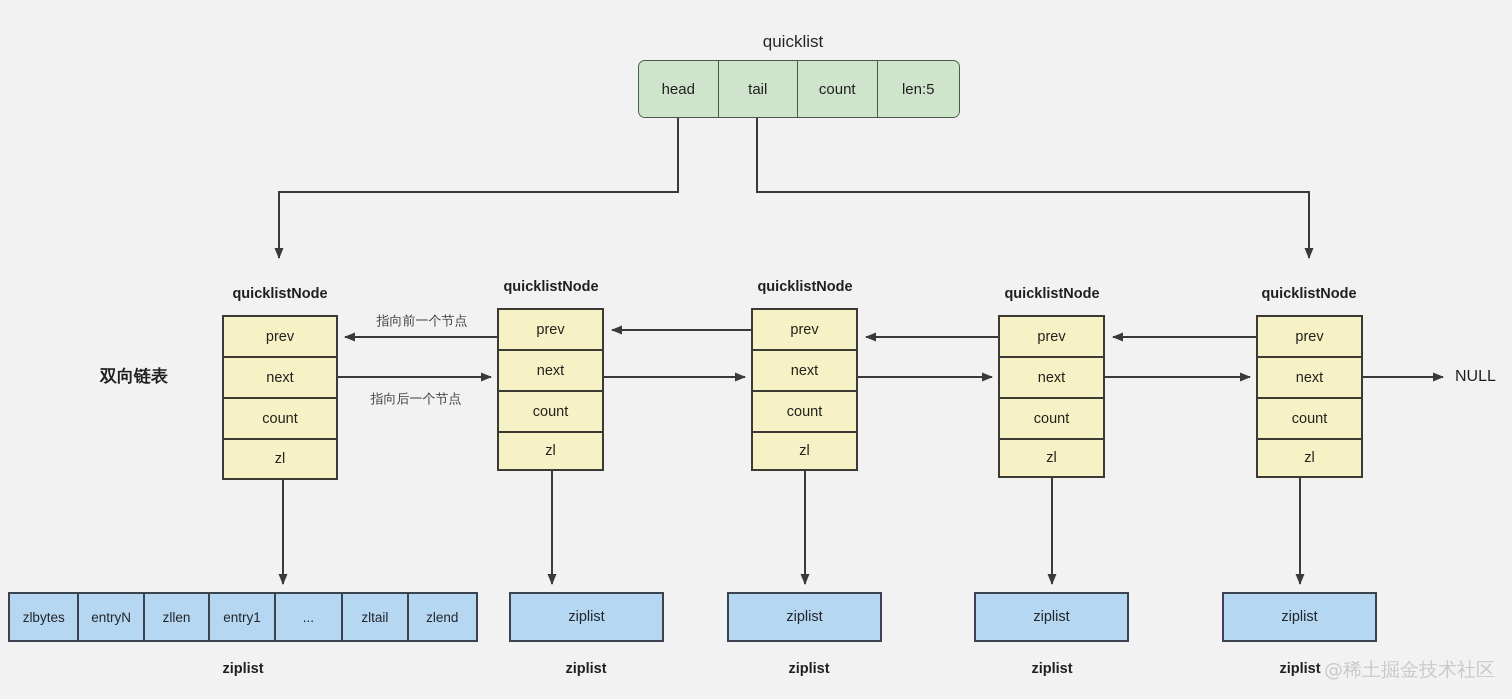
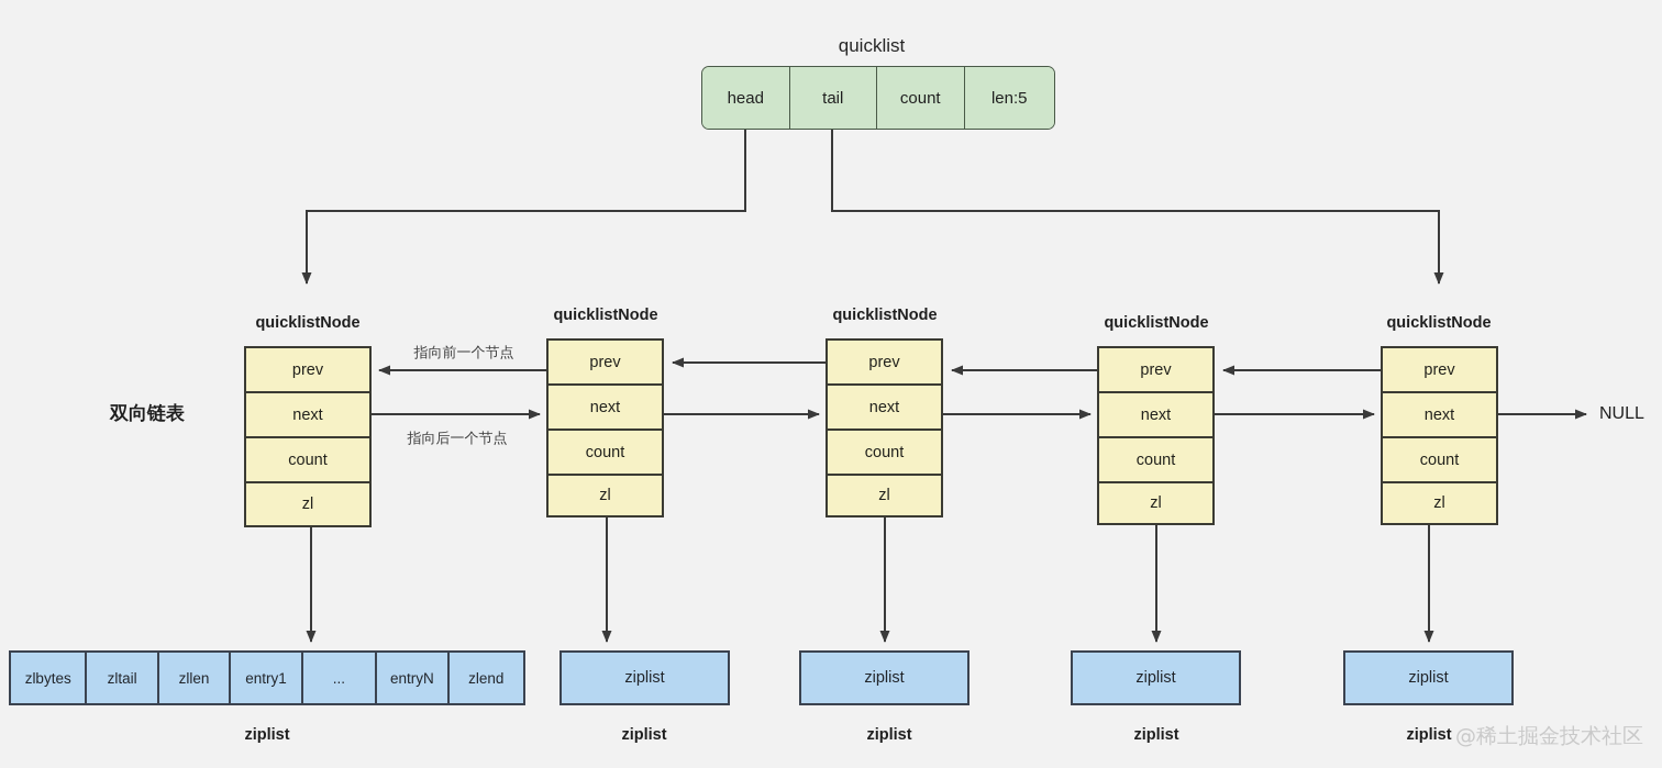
  quicklist
  head
  tail
  count
  len:5
  双向链表
  指向前一个节点
  指向后一个节点
  quicklistNode
  prev
  next
  count
  zl
  quicklistNode
  prev
  next
  count
  zl
  quicklistNode
  prev
  next
  count
  zl
  quicklistNode
  prev
  next
  count
  zl
  quicklistNode
  prev
  next
  count
  zl
  NULL
  zlbytes
- entryN
+ zltail
  zllen
  entry1
  ...
- zltail
+ entryN
  zlend
  ziplist
  ziplist
  ziplist
  ziplist
  ziplist
  ziplist
  ziplist
  ziplist
  ziplist
  @稀土掘金技术社区
